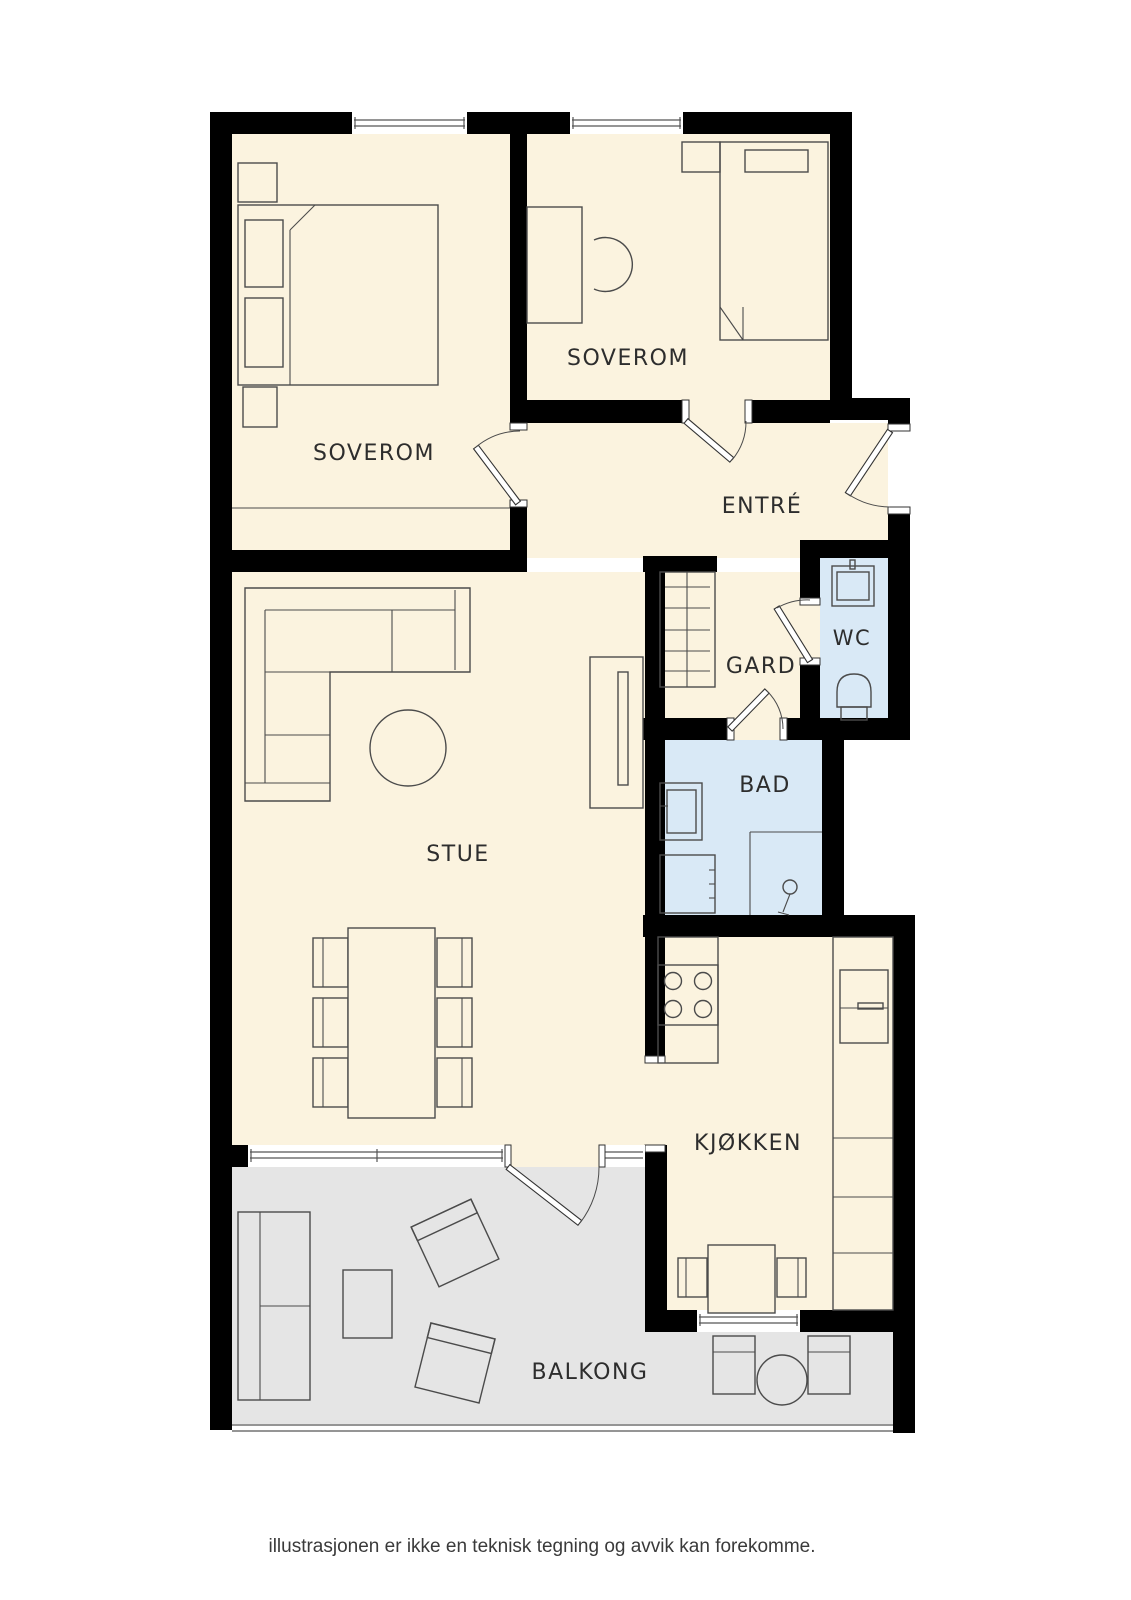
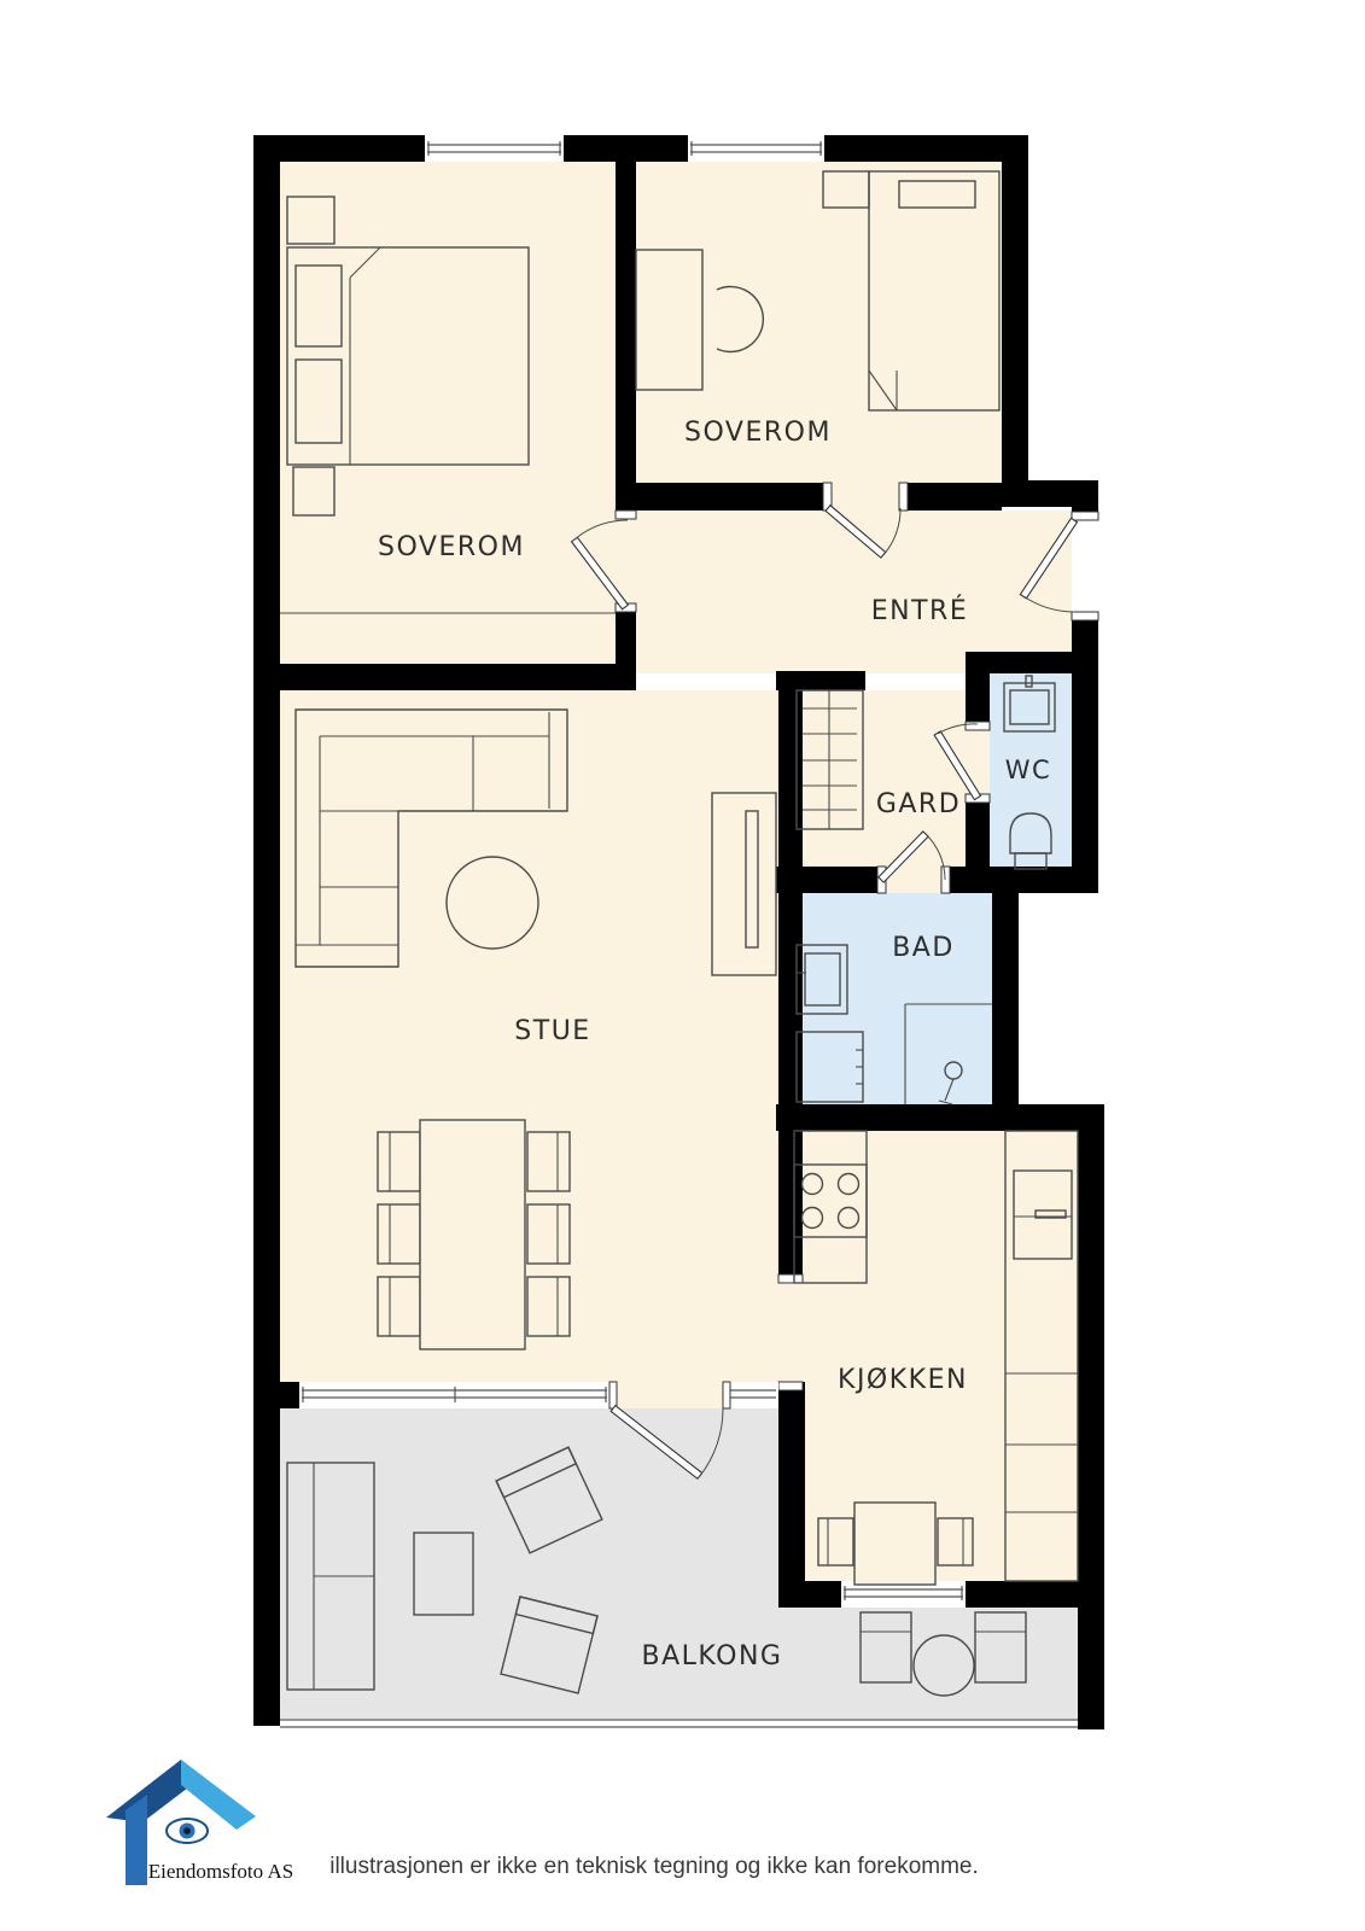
  SOVEROM
  SOVEROM
  ENTRÉ
  GARD
  WC
  BAD
  STUE
  KJØKKEN
  BALKONG
- illustrasjonen er ikke en teknisk tegning og avvik kan forekomme.
+ illustrasjonen er ikke en teknisk tegning og ikke kan forekomme.
+ Eiendomsfoto AS
